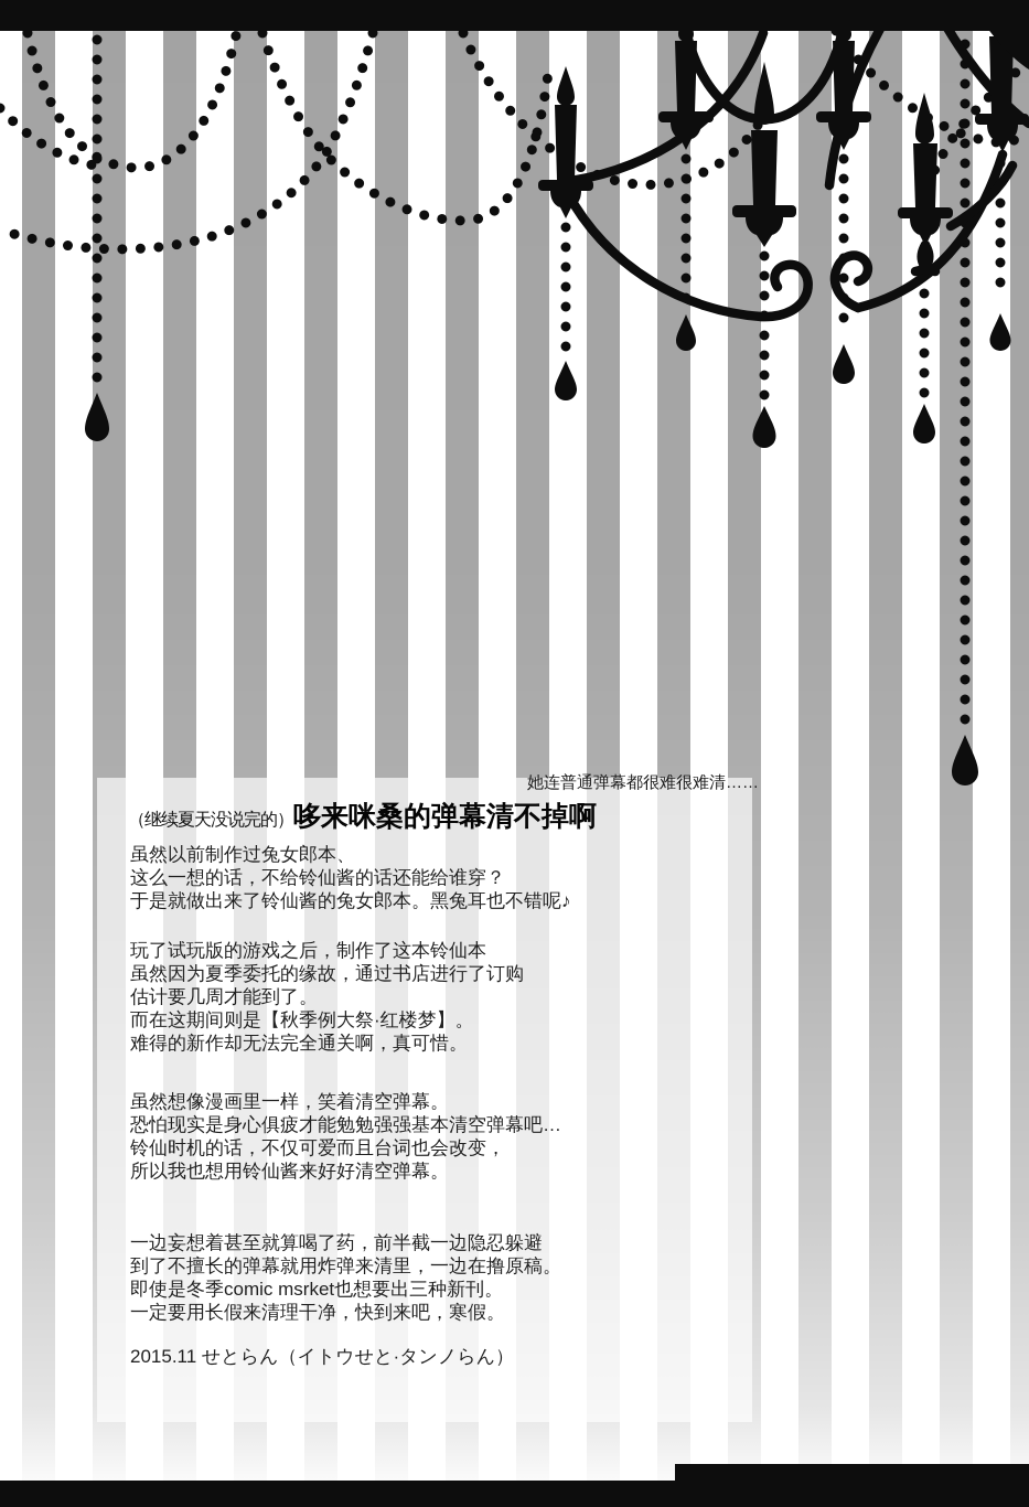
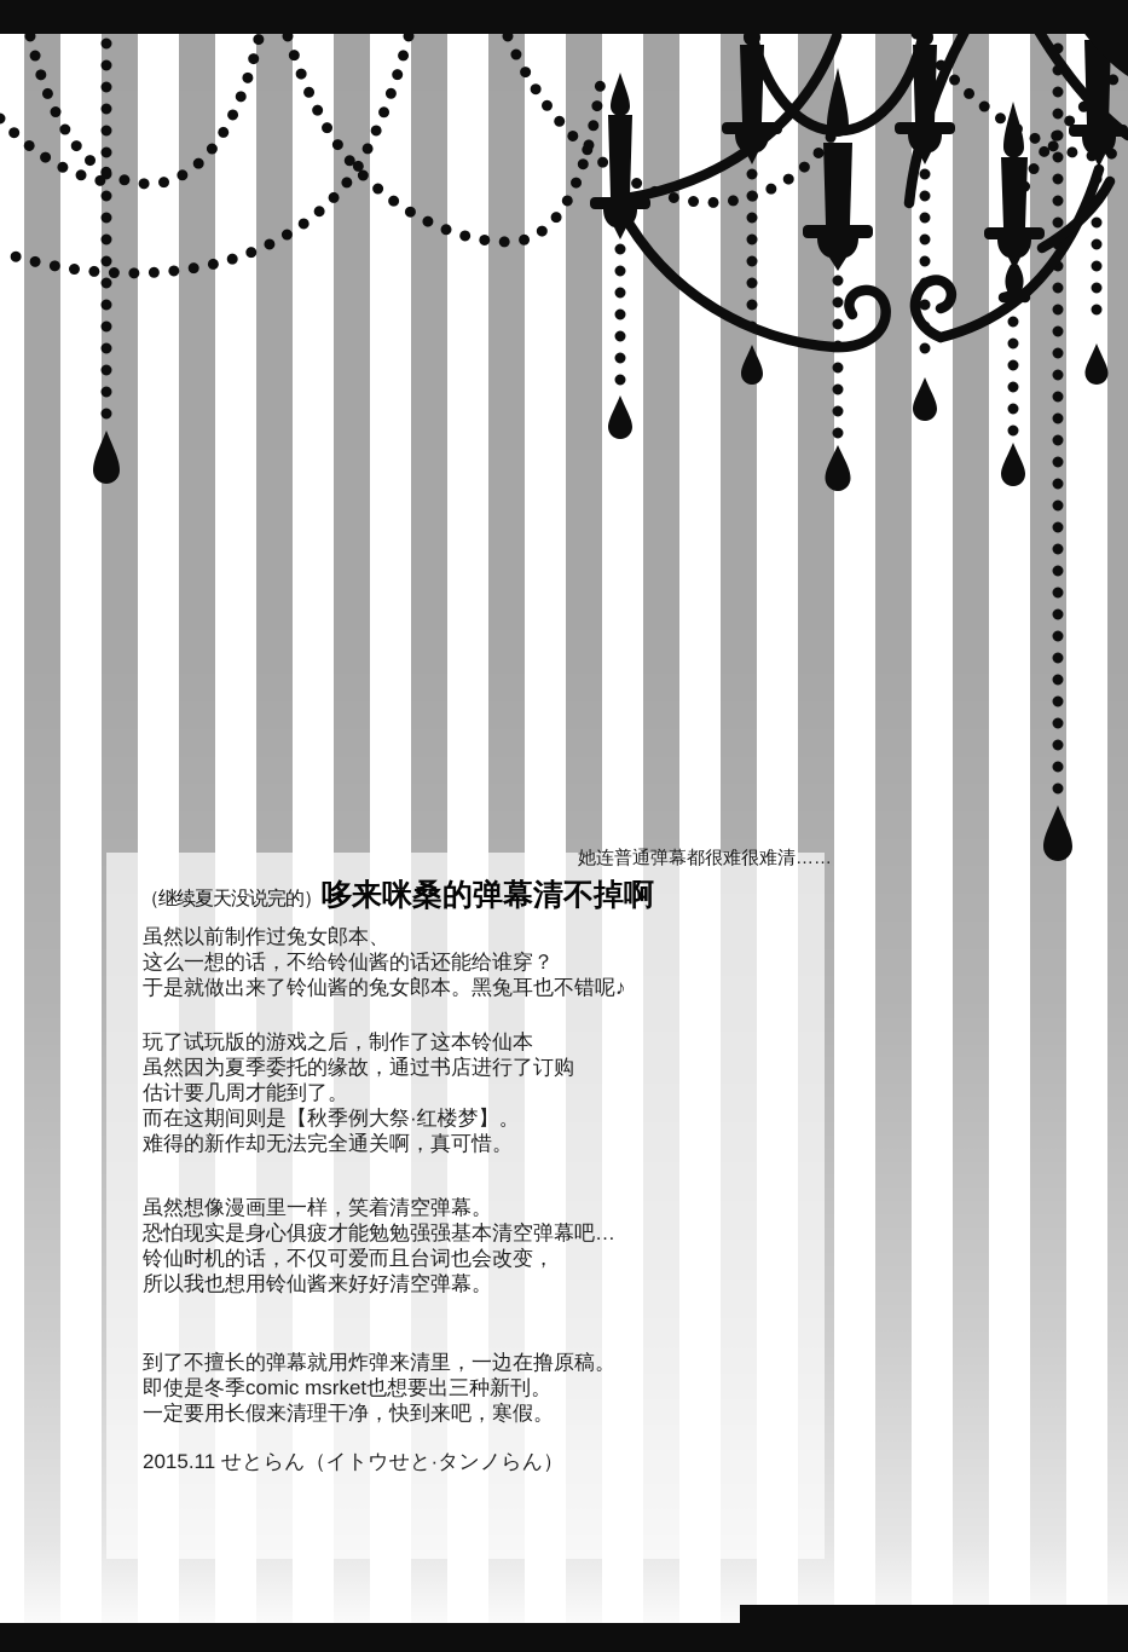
  她连普通弹幕都很难很难清……
  （继续夏天没说完的）
  哆来咪桑的弹幕清不掉啊
  虽然以前制作过兔女郎本、
  这么一想的话，不给铃仙酱的话还能给谁穿？
  于是就做出来了铃仙酱的兔女郎本。黑兔耳也不错呢♪
  玩了试玩版的游戏之后，制作了这本铃仙本
  虽然因为夏季委托的缘故，通过书店进行了订购
  估计要几周才能到了。
  而在这期间则是【秋季例大祭·红楼梦】。
  难得的新作却无法完全通关啊，真可惜。
  虽然想像漫画里一样，笑着清空弹幕。
  恐怕现实是身心俱疲才能勉勉强强基本清空弹幕吧…
  铃仙时机的话，不仅可爱而且台词也会改变，
  所以我也想用铃仙酱来好好清空弹幕。
- 一边妄想着甚至就算喝了药，前半截一边隐忍躲避
  到了不擅长的弹幕就用炸弹来清里，一边在撸原稿。
  即使是冬季comic msrket也想要出三种新刊。
  一定要用长假来清理干净，快到来吧，寒假。
  2015.11 せとらん（イトウせと·タンノらん）
